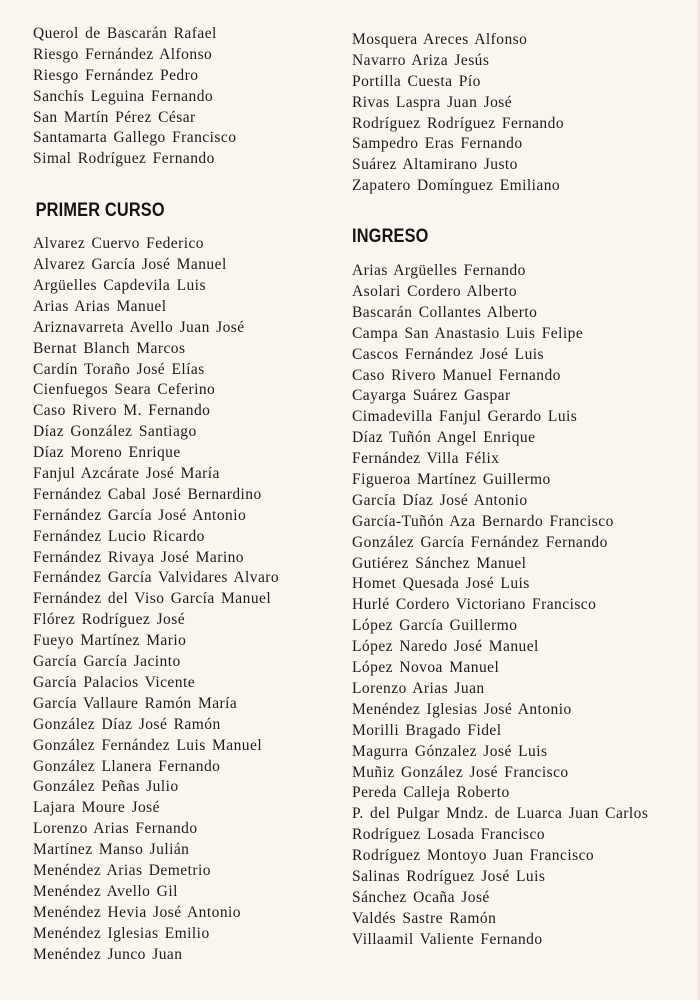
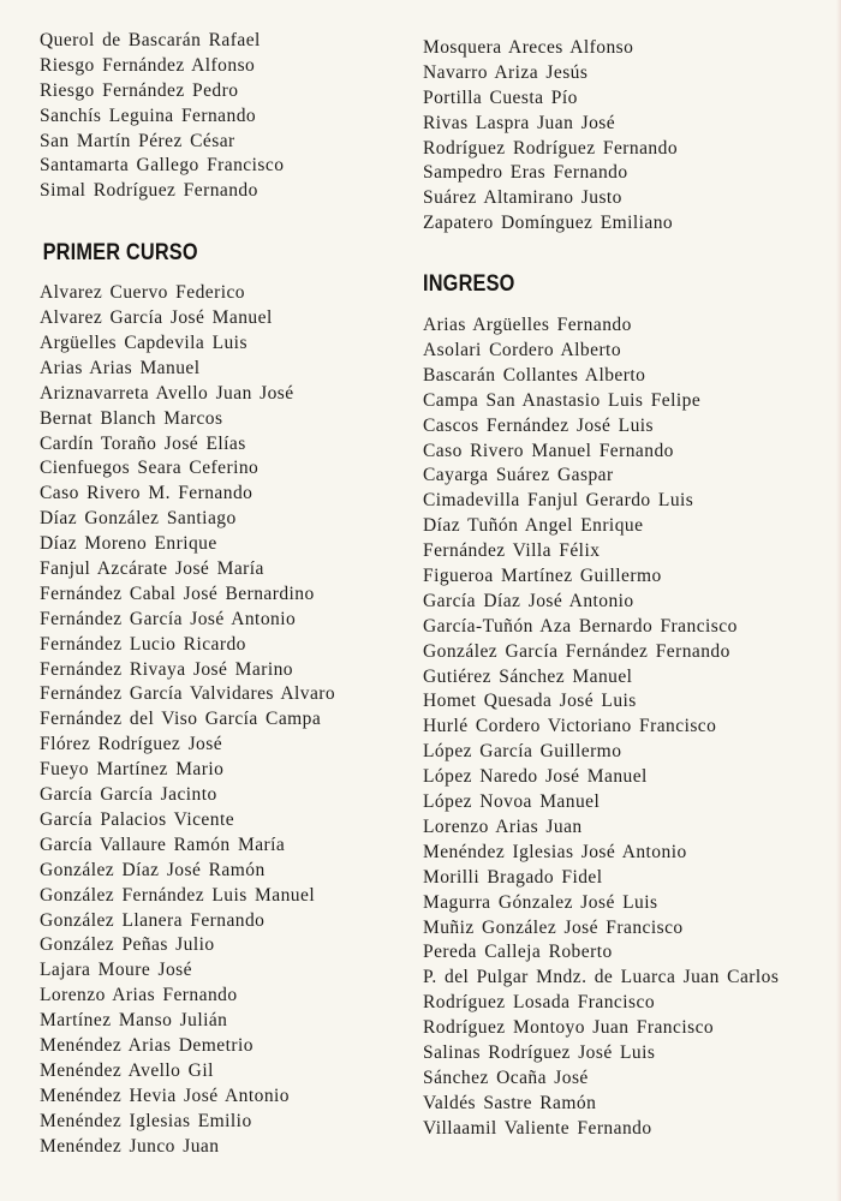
  Querol de Bascarán Rafael
  Riesgo Fernández Alfonso
  Riesgo Fernández Pedro
  Sanchís Leguina Fernando
  San Martín Pérez César
  Santamarta Gallego Francisco
  Simal Rodríguez Fernando
  PRIMER CURSO
  Alvarez Cuervo Federico
  Alvarez García José Manuel
  Argüelles Capdevila Luis
  Arias Arias Manuel
  Ariznavarreta Avello Juan José
  Bernat Blanch Marcos
  Cardín Toraño José Elías
  Cienfuegos Seara Ceferino
  Caso Rivero M. Fernando
  Díaz González Santiago
  Díaz Moreno Enrique
  Fanjul Azcárate José María
  Fernández Cabal José Bernardino
  Fernández García José Antonio
  Fernández Lucio Ricardo
  Fernández Rivaya José Marino
  Fernández García Valvidares Alvaro
- Fernández del Viso García Manuel
+ Fernández del Viso García Campa
  Flórez Rodríguez José
  Fueyo Martínez Mario
  García García Jacinto
  García Palacios Vicente
  García Vallaure Ramón María
  González Díaz José Ramón
  González Fernández Luis Manuel
  González Llanera Fernando
  González Peñas Julio
  Lajara Moure José
  Lorenzo Arias Fernando
  Martínez Manso Julián
  Menéndez Arias Demetrio
  Menéndez Avello Gil
  Menéndez Hevia José Antonio
  Menéndez Iglesias Emilio
  Menéndez Junco Juan
  Mosquera Areces Alfonso
  Navarro Ariza Jesús
  Portilla Cuesta Pío
  Rivas Laspra Juan José
  Rodríguez Rodríguez Fernando
  Sampedro Eras Fernando
  Suárez Altamirano Justo
  Zapatero Domínguez Emiliano
  INGRESO
  Arias Argüelles Fernando
  Asolari Cordero Alberto
  Bascarán Collantes Alberto
  Campa San Anastasio Luis Felipe
  Cascos Fernández José Luis
  Caso Rivero Manuel Fernando
  Cayarga Suárez Gaspar
  Cimadevilla Fanjul Gerardo Luis
  Díaz Tuñón Angel Enrique
  Fernández Villa Félix
  Figueroa Martínez Guillermo
  García Díaz José Antonio
  García-Tuñón Aza Bernardo Francisco
  González García Fernández Fernando
  Gutiérez Sánchez Manuel
  Homet Quesada José Luis
  Hurlé Cordero Victoriano Francisco
  López García Guillermo
  López Naredo José Manuel
  López Novoa Manuel
  Lorenzo Arias Juan
  Menéndez Iglesias José Antonio
  Morilli Bragado Fidel
  Magurra Gónzalez José Luis
  Muñiz González José Francisco
  Pereda Calleja Roberto
  P. del Pulgar Mndz. de Luarca Juan Carlos
  Rodríguez Losada Francisco
  Rodríguez Montoyo Juan Francisco
  Salinas Rodríguez José Luis
  Sánchez Ocaña José
  Valdés Sastre Ramón
  Villaamil Valiente Fernando
